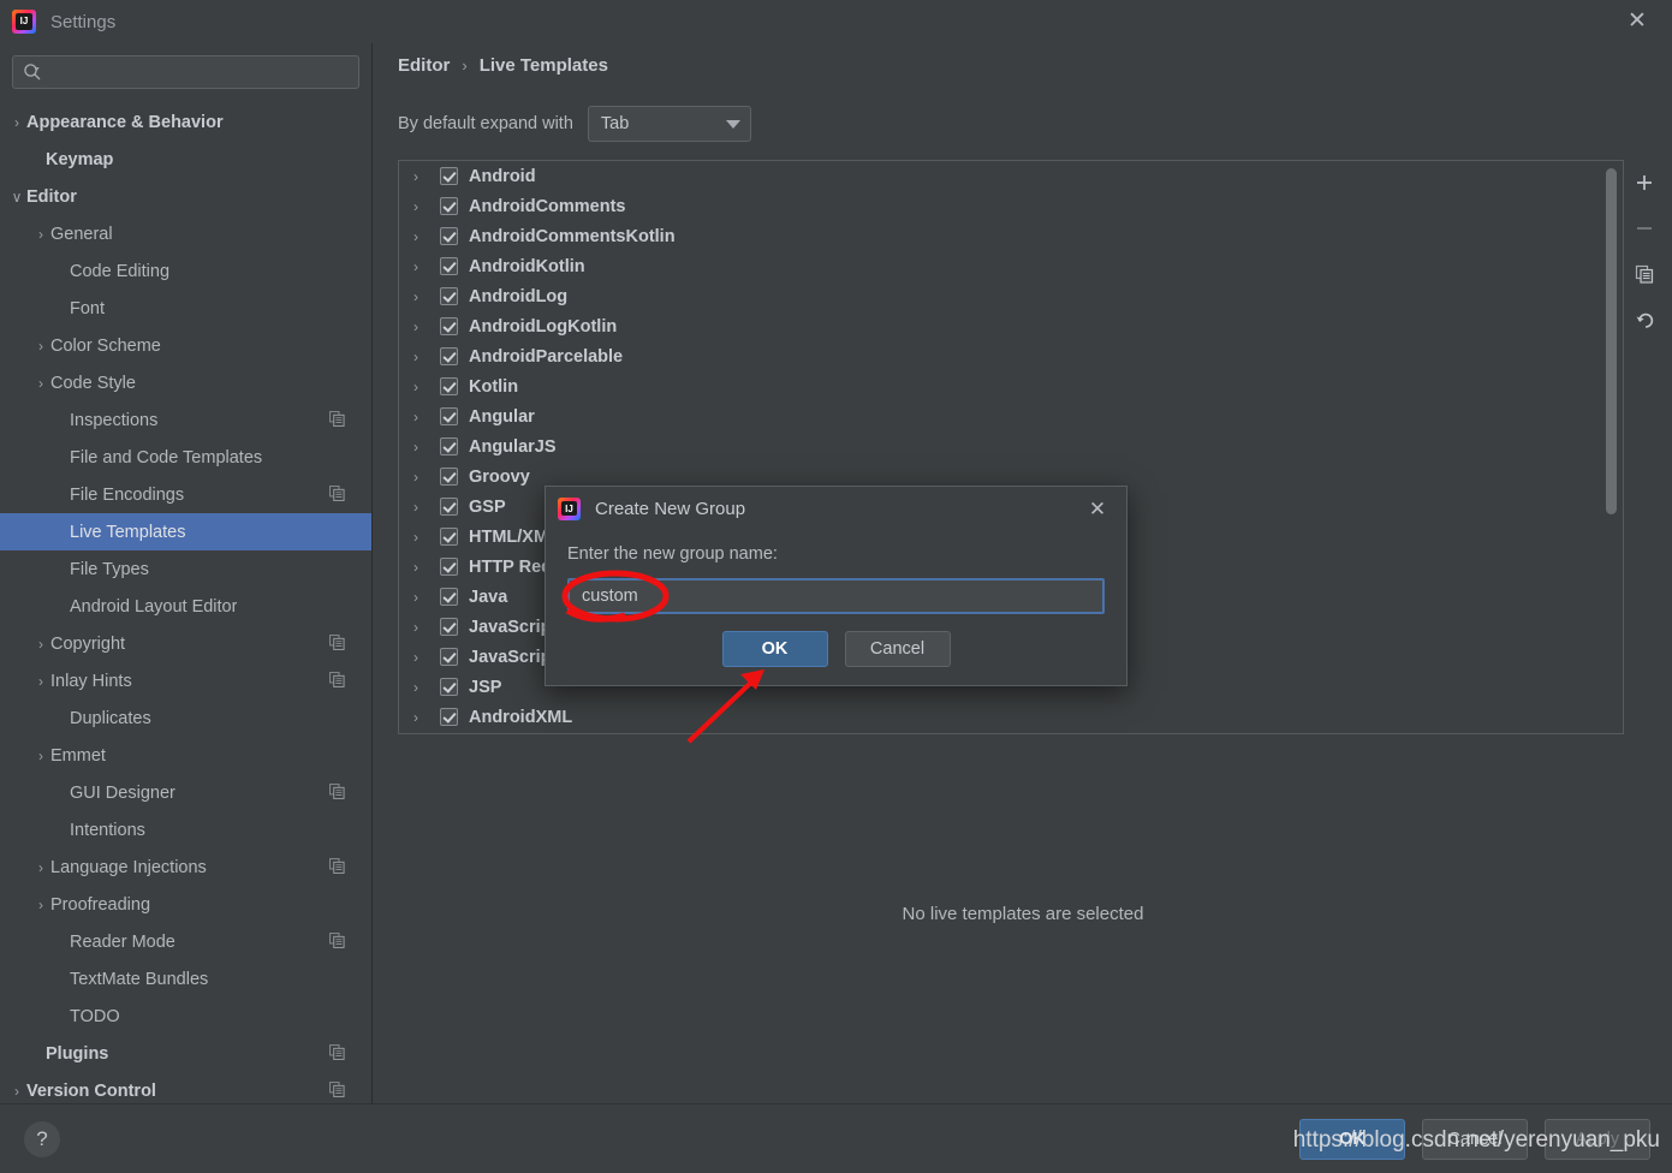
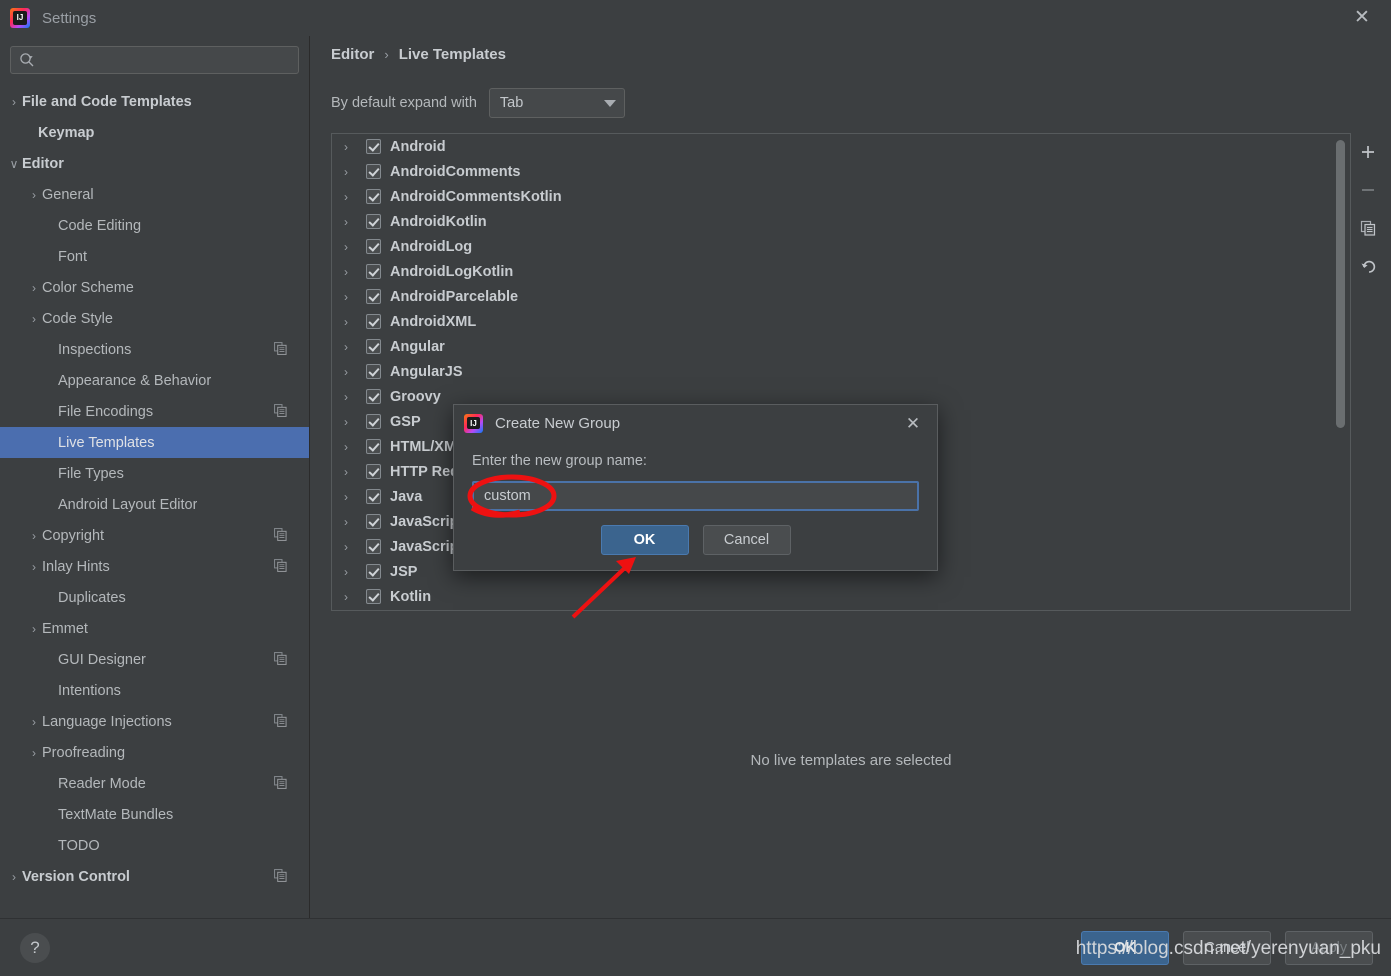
  IJ
  Settings
  ✕
  ›
- Appearance & Behavior
+ File and Code Templates
  Keymap
  ∨
  Editor
  ›
  General
  Code Editing
  Font
  ›
  Color Scheme
  ›
  Code Style
  Inspections
- File and Code Templates
+ Appearance & Behavior
  File Encodings
  Live Templates
  File Types
  Android Layout Editor
  ›
  Copyright
  ›
  Inlay Hints
  Duplicates
  ›
  Emmet
  GUI Designer
  Intentions
  ›
  Language Injections
  ›
  Proofreading
  Reader Mode
  TextMate Bundles
  TODO
- Plugins
  ›
  Version Control
  Editor
  ›
  Live Templates
  By default expand with
  Tab
  ›
  Android
  ›
  AndroidComments
  ›
  AndroidCommentsKotlin
  ›
  AndroidKotlin
  ›
  AndroidLog
  ›
  AndroidLogKotlin
  ›
  AndroidParcelable
  ›
- Kotlin
+ AndroidXML
  ›
  Angular
  ›
  AngularJS
  ›
  Groovy
  ›
  GSP
  ›
  HTML/XM
  ›
  ›
  Java
  ›
  JavaScri
  ›
  ›
  JSP
  ›
- AndroidXML
+ Kotlin
  No live templates are selected
  IJ
  Create New Group
  ✕
  Enter the new group name:
  custom
  OK
  Cancel
  ?
  OK
  Cancel
  Apply
  https://blog.csdn.net/yerenyuan_pku
